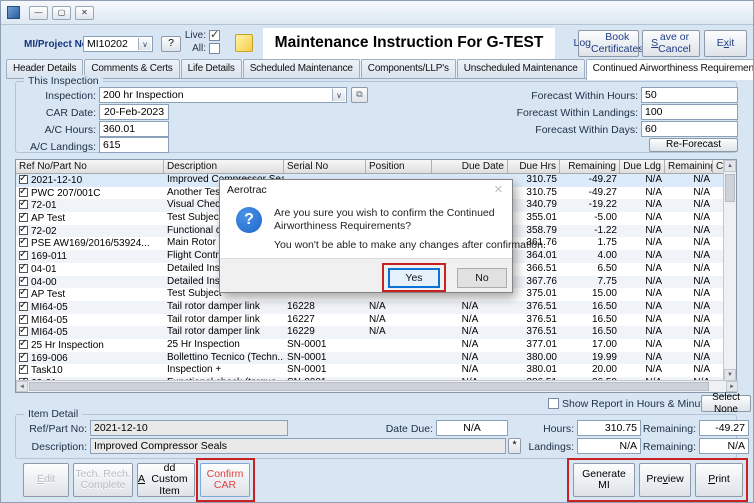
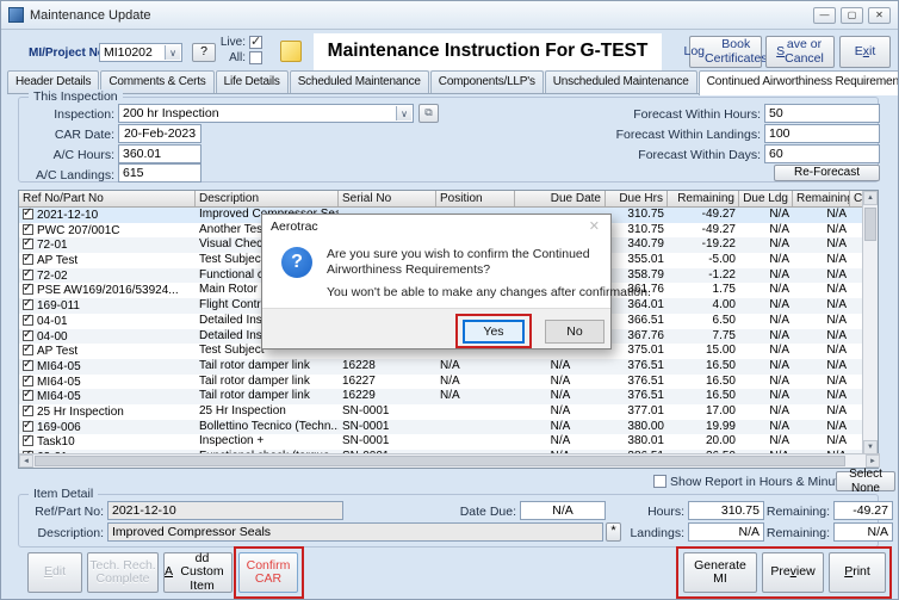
+ Maintenance Update
  —
  ▢
  ✕
  Maintenance Instruction For G-TEST
  MI/Project N
  MI10202
  ∨
  ?
  Live:
  All:
  Lo
  g
  Book
  Certificates
  S
  ave or
  Cancel
  E
  x
  it
  Header Details
  Comments & Certs
  Life Details
  Scheduled Maintenance
  Components/LLP's
  Unscheduled Maintenance
  Continued Airworthiness Requiremen
  This Inspection
  Inspection:
  200 hr Inspection
  ∨
  ⧉
  CAR Date:
  20-Feb-2023
  A/C Hours:
  360.01
  A/C Landings:
  615
  Forecast Within Hours:
  50
  Forecast Within Landings:
  100
  Forecast Within Days:
  60
  Re-Forecast
  Ref No/Part No Description Serial No Position Due Date Due Hrs Remaining Due Ldg Remainin C
  2021-12-10 Improved C 310.75 -49.27 N/A N/A
  PWC 207/001C Another Tes 310.75 -49.27 N/A N/A
  72-01 Visual Chec 340.79 -19.22 N/A N/A
  AP Test Test Subjec 355.01 -5.00 N/A N/A
  72-02 Functional 358.79 -1.22 N/A N/A
  PSE AW169/2016/53924... Main Rotor 361.76 1.75 N/A N/A
  169-011 Flight Contr 364.01 4.00 N/A N/A
  04-01 Detailed Ins 366.51 6.50 N/A N/A
  04-00 Detailed Ins 367.76 7.75 N/A N/A
  AP Test Test Subject 375.01 15.00 N/A N/A
  MI64-05 Tail rotor damper link 16228 N/A N/A 376.51 16.50 N/A N/A
  MI64-05 Tail rotor damper link 16227 N/A N/A 376.51 16.50 N/A N/A
  MI64-05 Tail rotor damper link 16229 N/A N/A 376.51 16.50 N/A N/A
  25 Hr Inspection 25 Hr Inspection SN-0001 N/A 377.01 17.00 N/A N/A
  169-006 Bollettino Tecnico (Techn.. SN-0001 N/A 380.00 19.99 N/A N/A
  Task10 Inspection + SN-0001 N/A 380.01 20.00 N/A N/A
  Show Report in Hours & Minu
  Select None
  Item Detail
  Ref/Part No:
  2021-12-10
  Date Due:
  N/A
  Hours:
  310.75
  Remaining:
  -49.27
  Description:
  Improved Compressor Seals
  *
  Landings:
  N/A
  Remaining:
  N/A
  E
  dit
  Tech. Rech.
  Complete
  A
  dd Custom
  Item
  Confirm
  CAR
  Generate
  MI
  Pre
  v
  iew
  P
  rint
  Aerotrac
  ✕
  ?
  Are you sure you wish to confirm the Continued
  Airworthiness Requirements?
  You won't be able to make any changes after confirmation.
  Yes
  No
